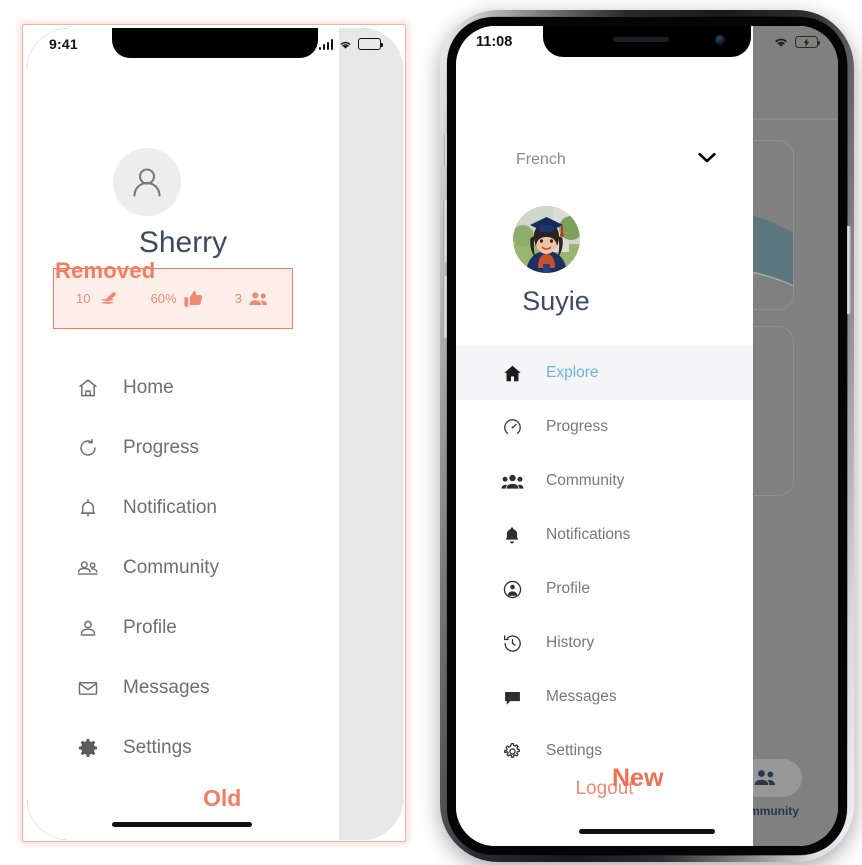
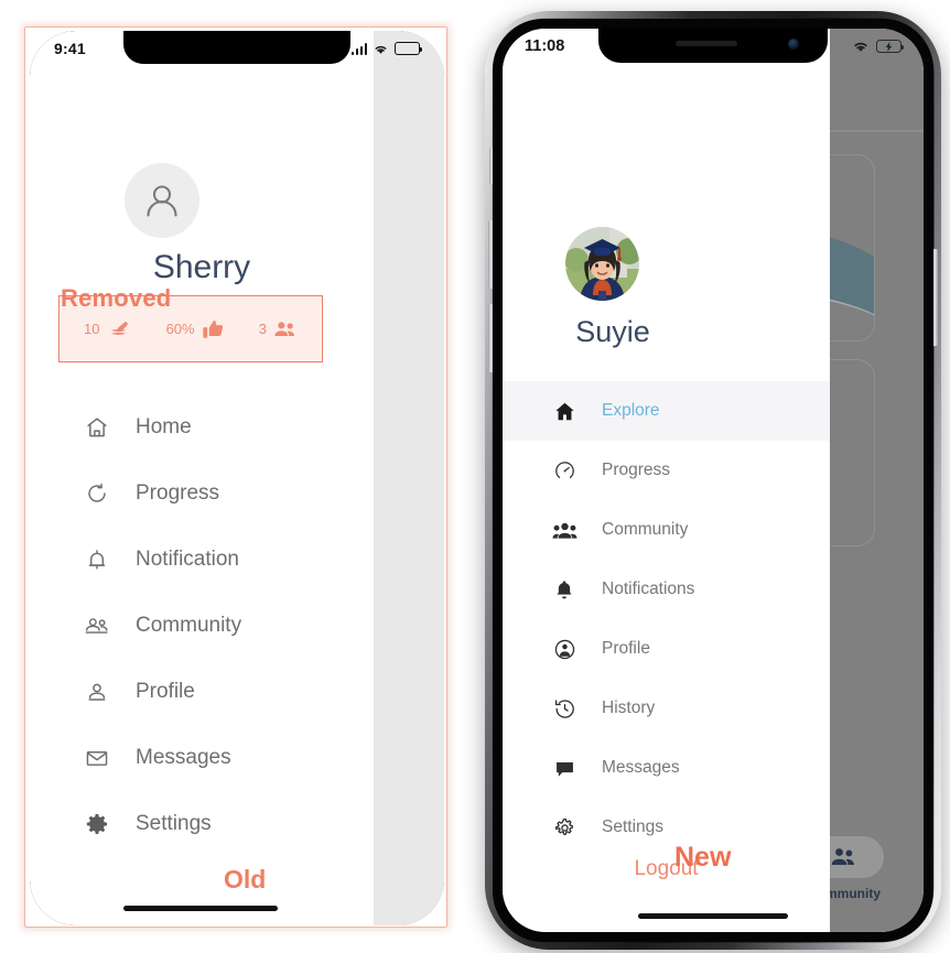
  9:41
  Sherry
  10
  60%
  3
  Removed
  Home
  Progress
  Notification
  Community
  Profile
  Messages
  Settings
  Old
  mmunity
- French
  Suyie
  Explore
  Progress
  Community
  Notifications
  Profile
  History
  Messages
  Settings
  Logout
  11:08
  New
